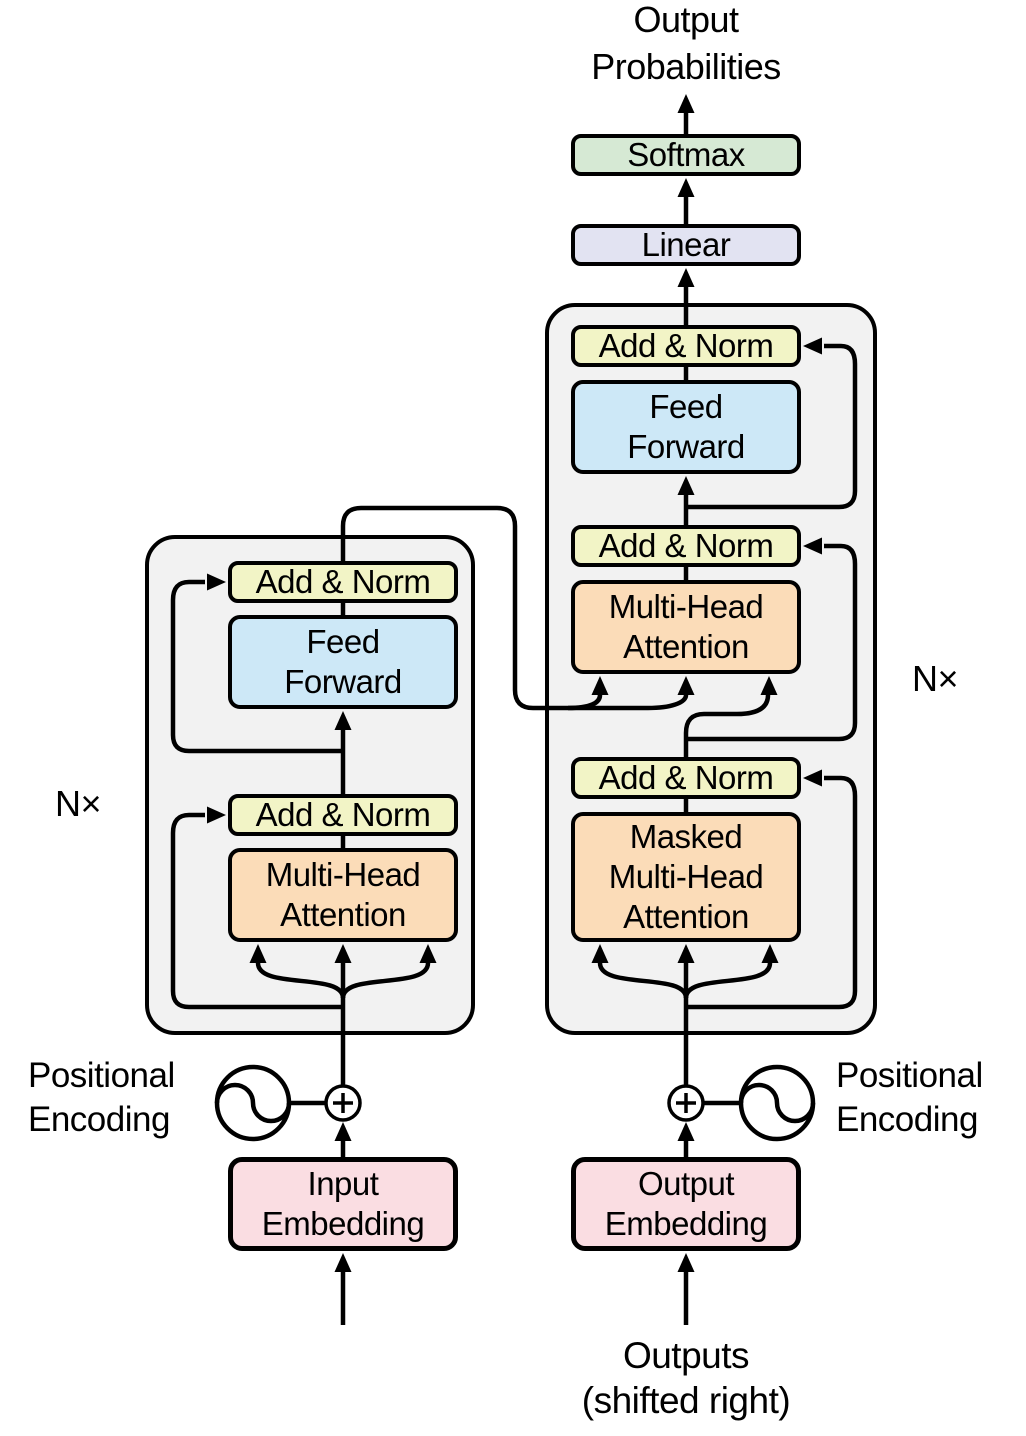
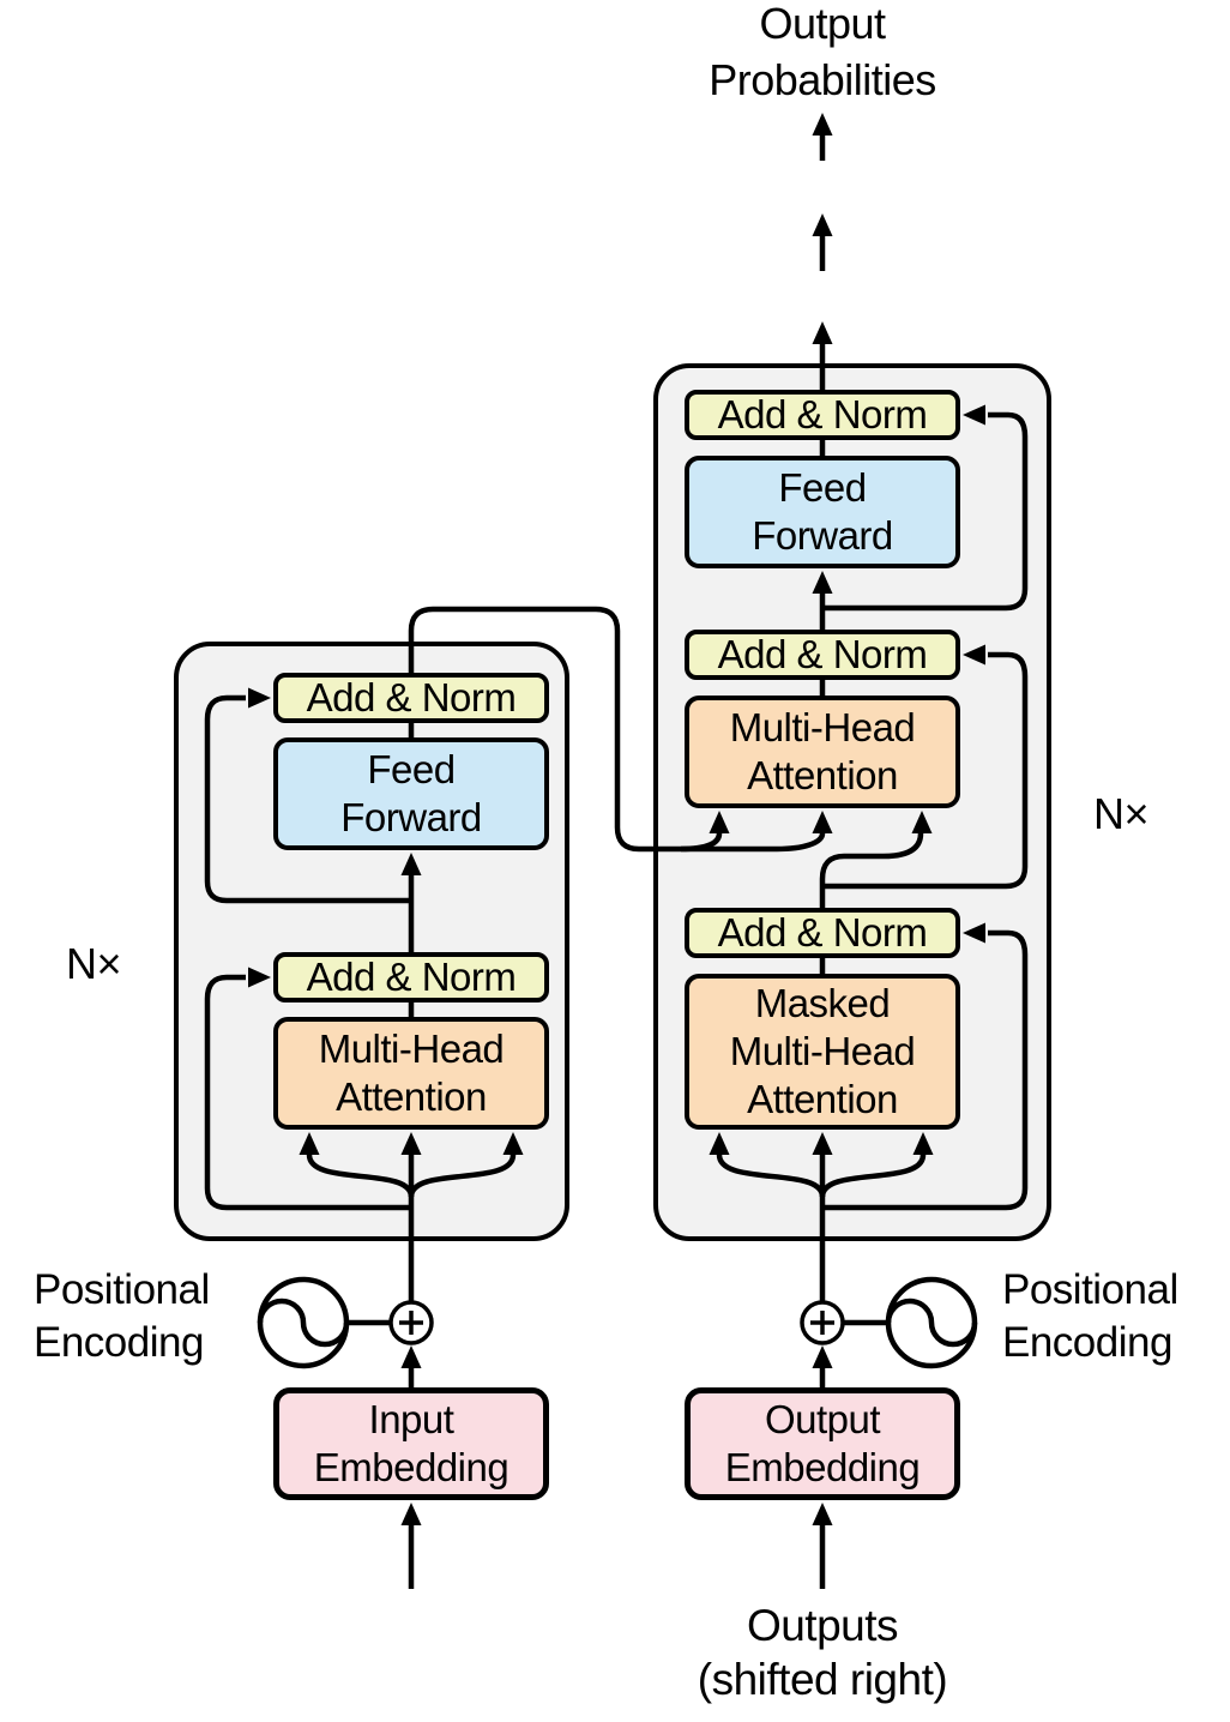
- Softmax
- Linear
  Add & Norm
  Feed
  Forward
  Add & Norm
  Multi-Head
  Attention
  Add & Norm
  Masked
  Multi-Head
  Attention
  Add & Norm
  Feed
  Forward
  Add & Norm
  Multi-Head
  Attention
  Input
  Embedding
  Output
  Embedding
  Output
  Probabilities
  Outputs
  (shifted right)
  Positional
  Encoding
  Positional
  Encoding
  N×
  N×
